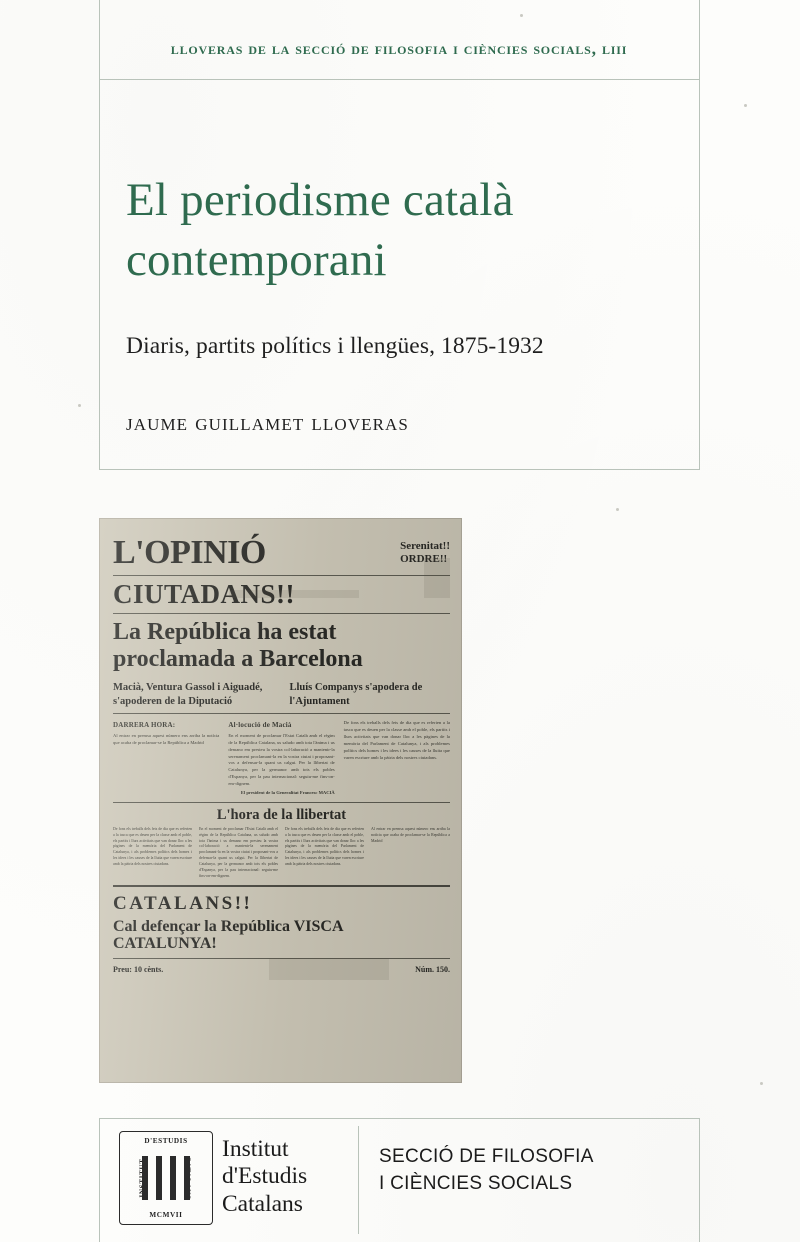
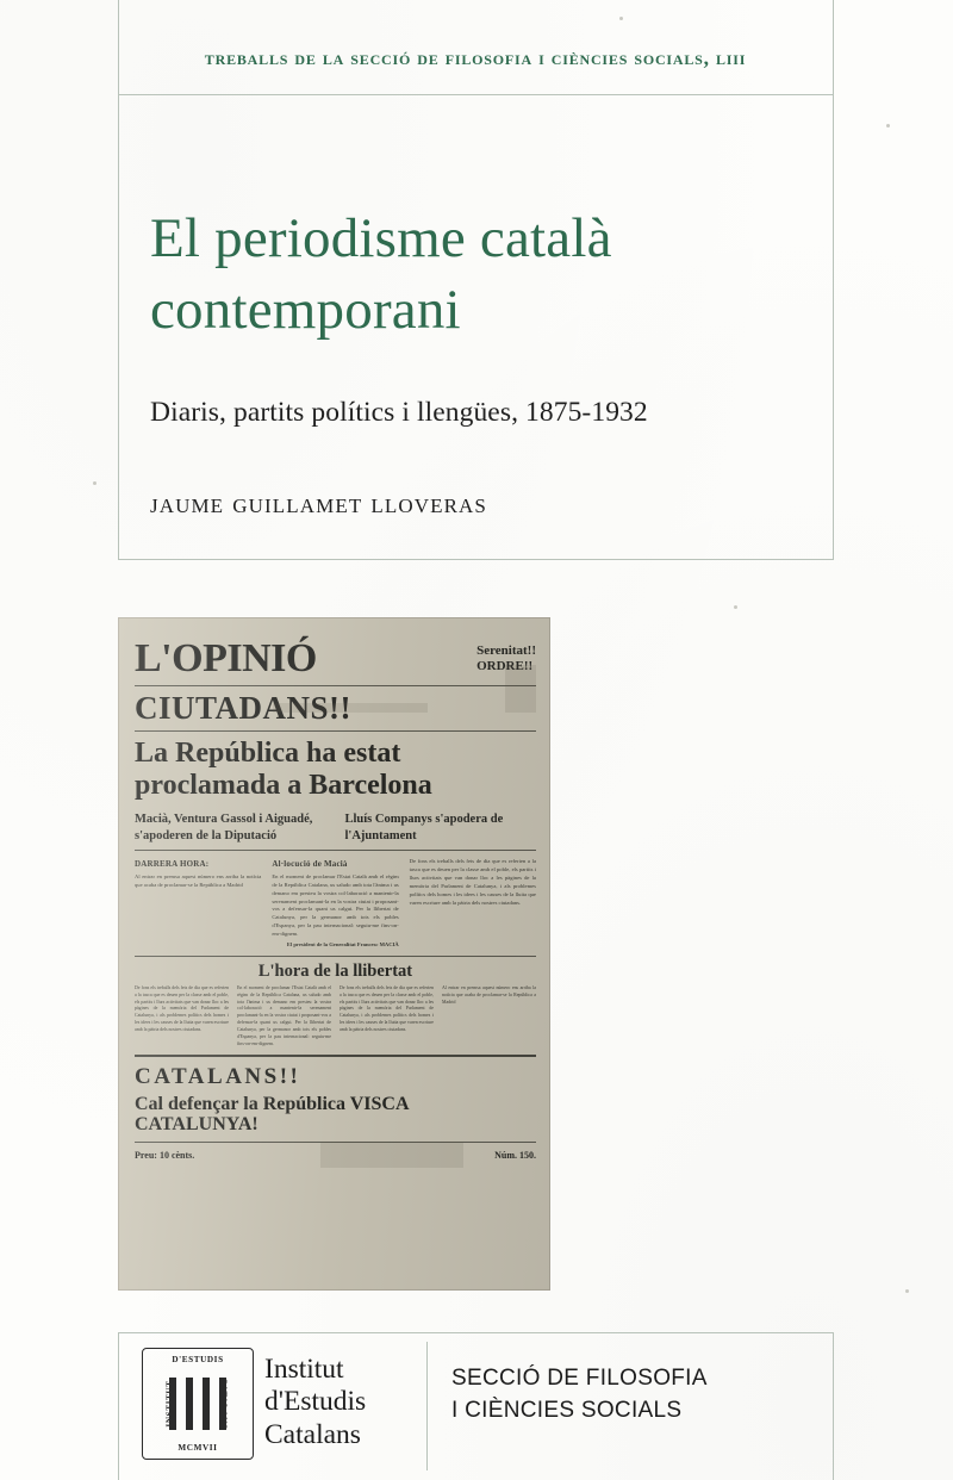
- lloveras de la secció de filosofia i ciències socials, liii
+ treballs de la secció de filosofia i ciències socials, liii
  El periodisme català
  contemporani
  Diaris, partits polítics i llengües, 1875-1932
  jaume guillamet lloveras
  D'ESTUDIS
  MCMVII
  Institut
  d'Estudis
  Catalans
  SECCIÓ DE FILOSOFIA
  I CIÈNCIES SOCIALS
